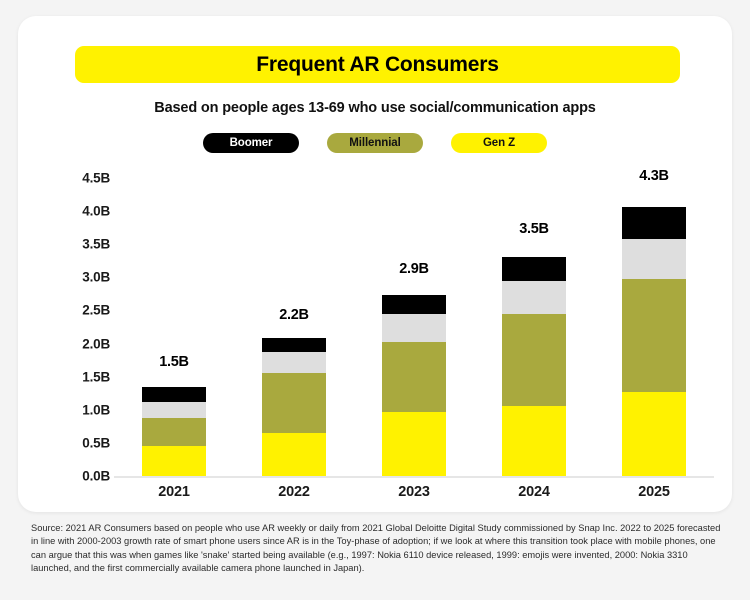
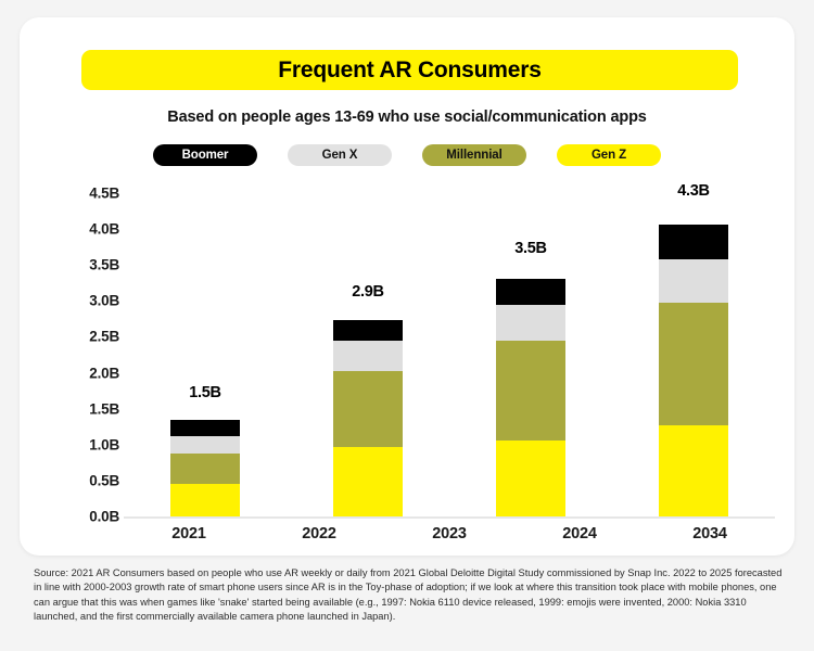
  Frequent AR Consumers
  Based on people ages 13-69 who use social/communication apps
  Boomer
+ Gen X
  Millennial
  Gen Z
  4.5B
  4.0B
  3.5B
  3.0B
  2.5B
  2.0B
  1.5B
  1.0B
  0.5B
  0.0B
  1.5B
- 2.2B
  2.9B
  3.5B
  4.3B
  2021
  2022
  2023
  2024
- 2025
+ 2034
  Source: 2021 AR Consumers based on people who use AR weekly or daily from 2021 Global Deloitte Digital Study commissioned by Snap Inc. 2022 to 2025 forecasted in line with 2000-2003 growth rate of smart phone users since AR is in the Toy-phase of adoption; if we look at where this transition took place with mobile phones, one can argue that this was when games like 'snake' started being available (e.g., 1997: Nokia 6110 device released, 1999: emojis were invented, 2000: Nokia 3310 launched, and the first commercially available camera phone launched in Japan).
